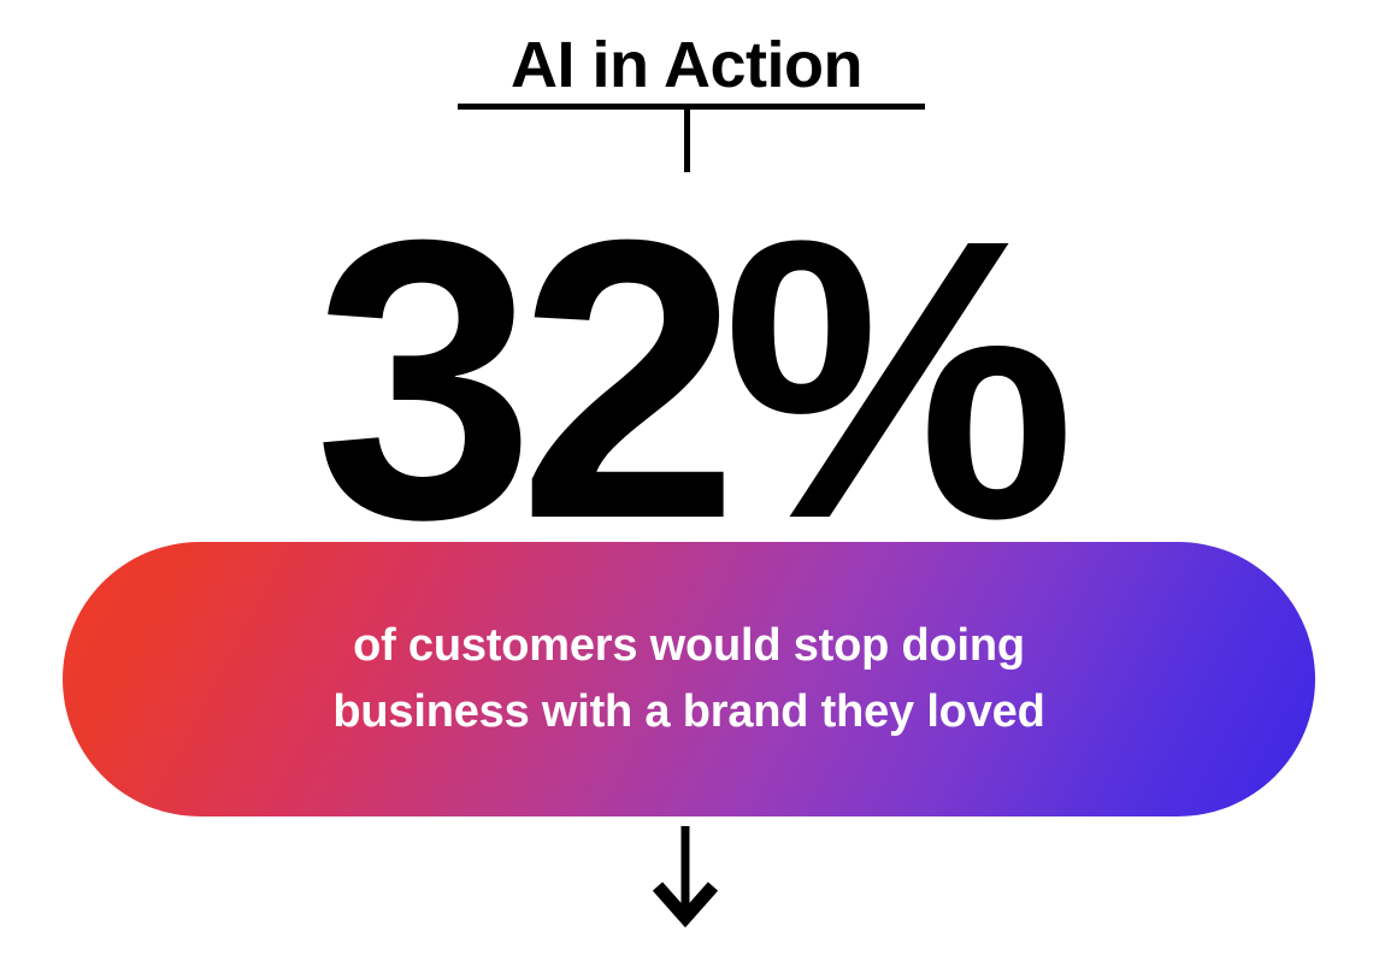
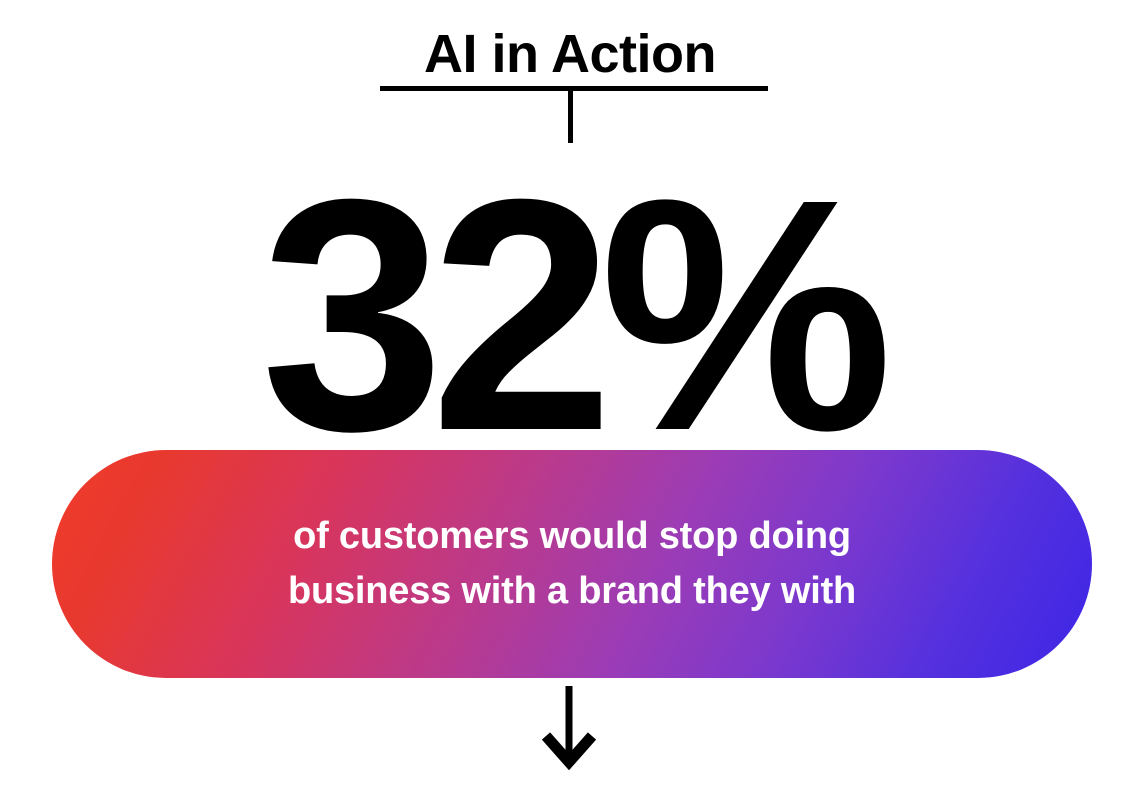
  AI in Action
  32%
  of customers would stop doing
- business with a brand they loved
+ business with a brand they with
